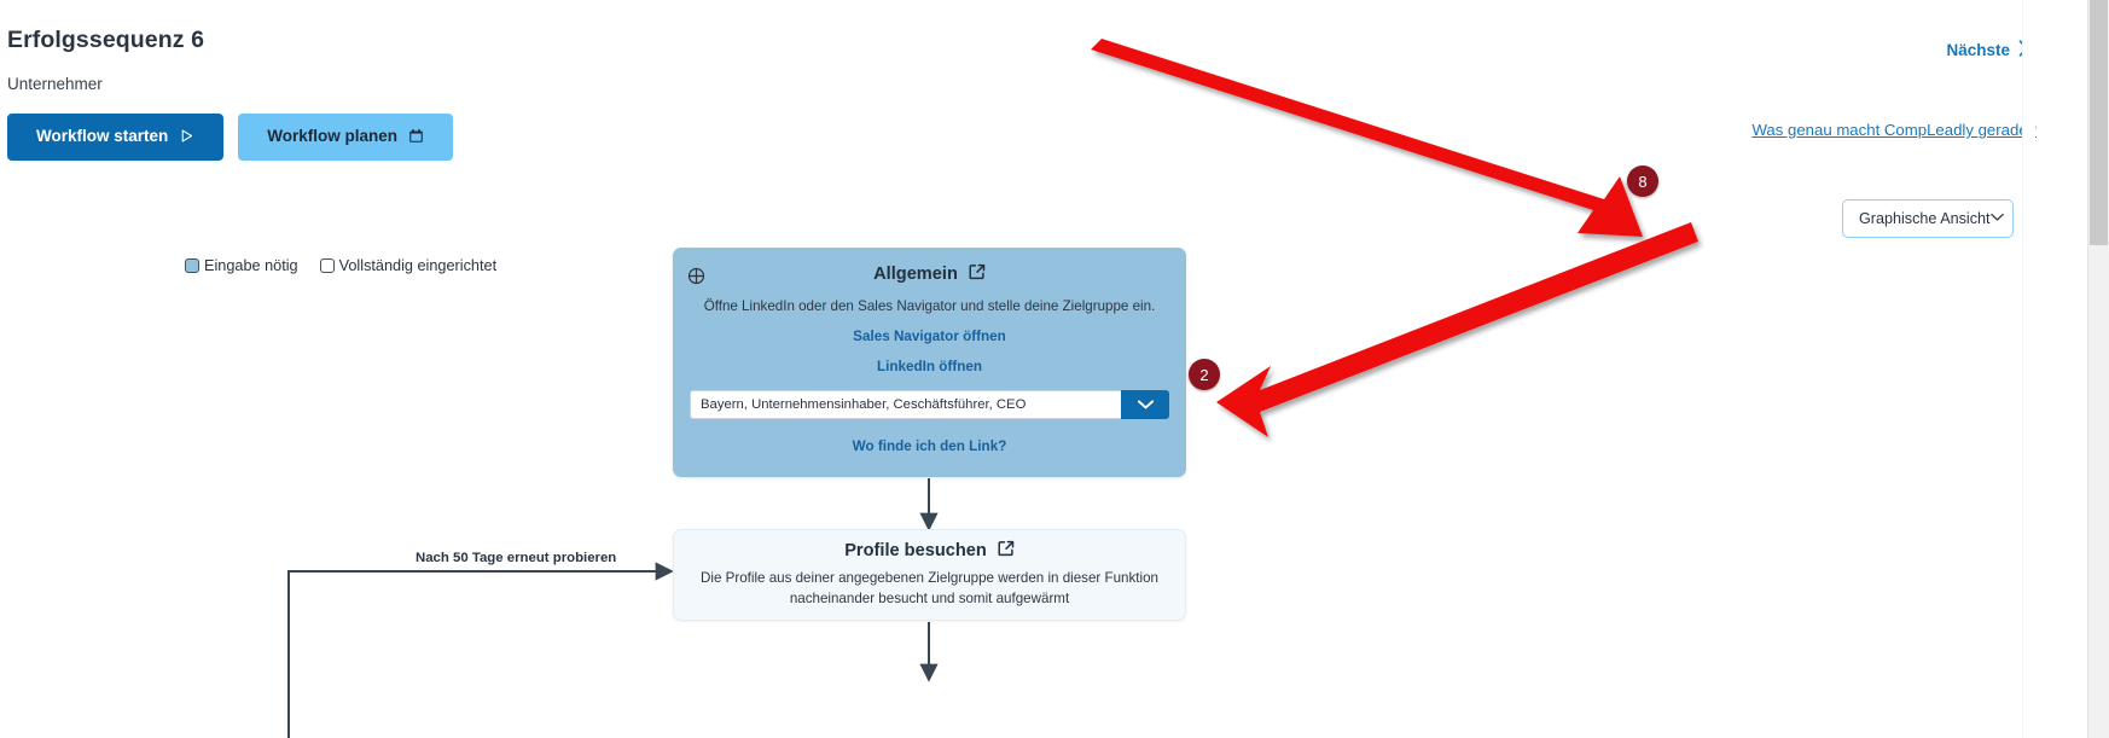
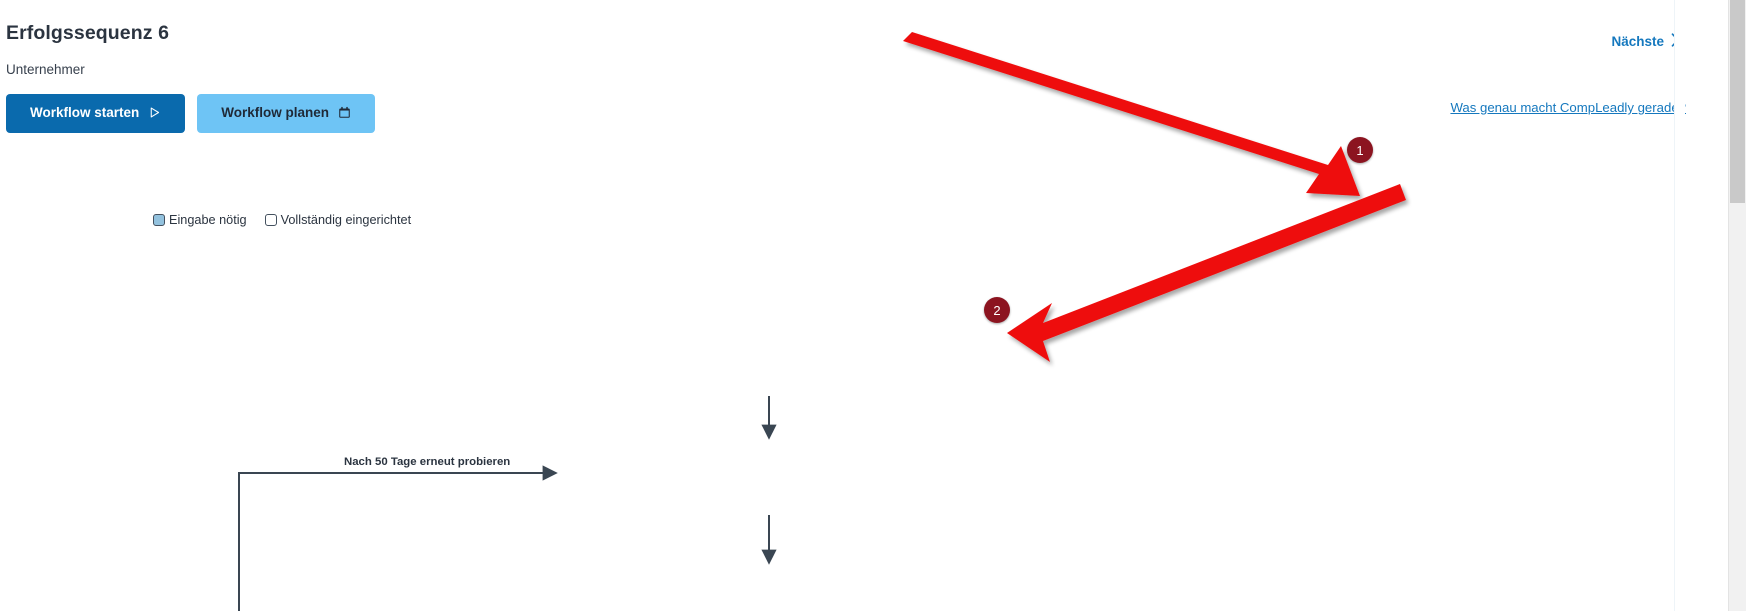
  Erfolgssequenz 6
  Unternehmer
  Workflow starten
  Workflow planen
  Nächste
  Was genau macht CompLeadly gerad
- Graphische Ansicht
  Eingabe nötig
  Vollständig eingerichtet
  Nach 50 Tage erneut probieren
- Allgemein
- Öffne LinkedIn oder den Sales Navigator und stelle deine Zielgruppe ein.
- Sales Navigator öffnen
- LinkedIn öffnen
- Bayern, Unternehmensinhaber, Ceschäftsführer, CEO
- Wo finde ich den Link?
- Profile besuchen
- Die Profile aus deiner angegebenen Zielgruppe werden in dieser Funktion nacheinander besucht und somit aufgewärmt
- 8
+ 1
  2
